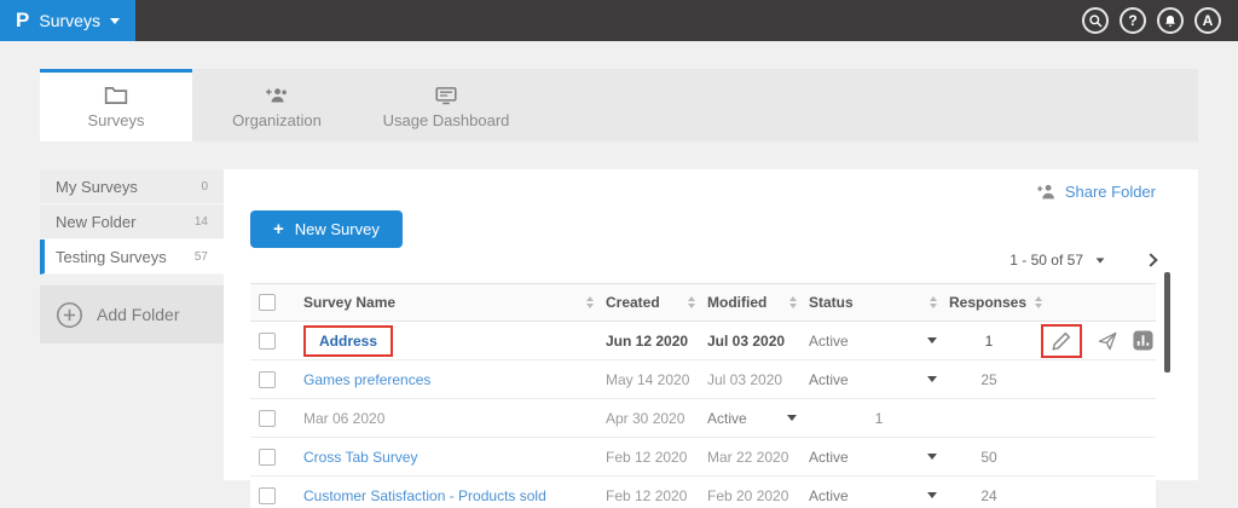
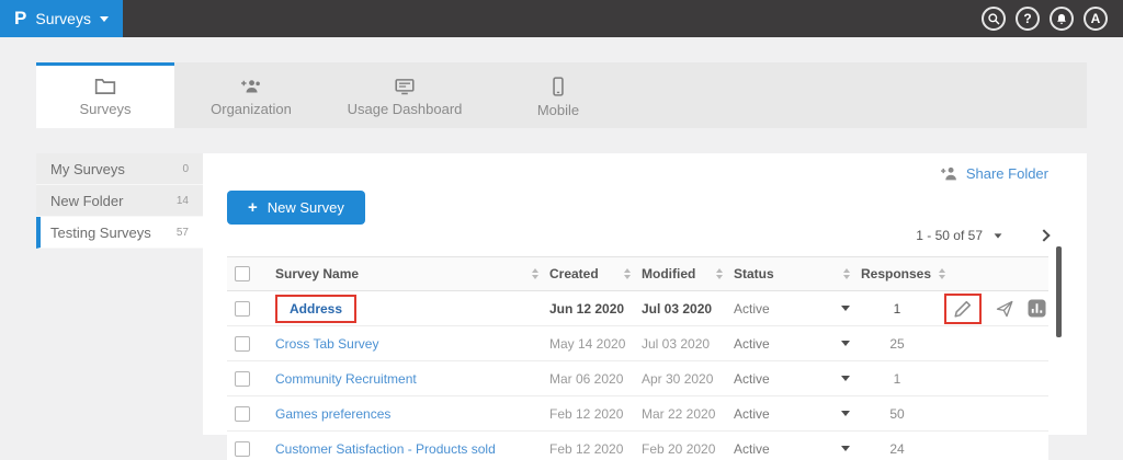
  P
  Surveys
  ?
  A
  Surveys
  Organization
  Usage Dashboard
+ Mobile
  My Surveys
  0
  New Folder
  14
  Testing Surveys
  57
- Add Folder
  Share Folder
  +
  New Survey
  1 - 50 of 57
  Survey Name
  Created
  Modified
  Status
  Responses
  Address
  Jun 12 2020
  Jul 03 2020
  Active
  1
- Games preferences
+ Cross Tab Survey
  May 14 2020
  Jul 03 2020
  Active
  25
+ Community Recruitment
  Mar 06 2020
  Apr 30 2020
  Active
  1
- Cross Tab Survey
+ Games preferences
  Feb 12 2020
  Mar 22 2020
  Active
  50
  Customer Satisfaction - Products sold
  Feb 12 2020
  Feb 20 2020
  Active
  24
